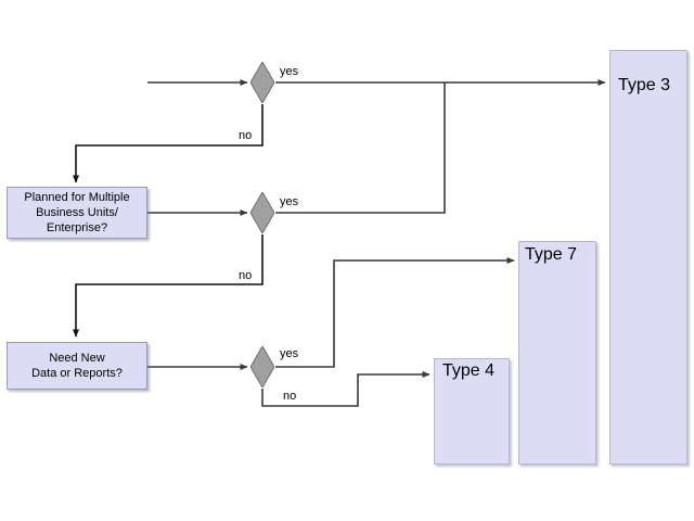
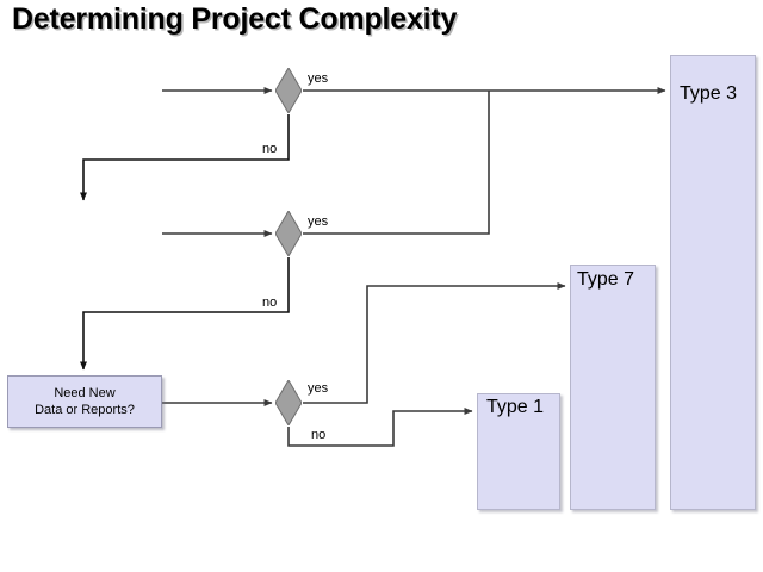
+ Determining Project Complexity
- Type 4
+ Type 1
  Type 7
  Type 3
- Planned for Multiple
- Business Units/
- Enterprise?
  Need New
  Data or Reports?
  yes
  no
  yes
  no
  yes
  no
